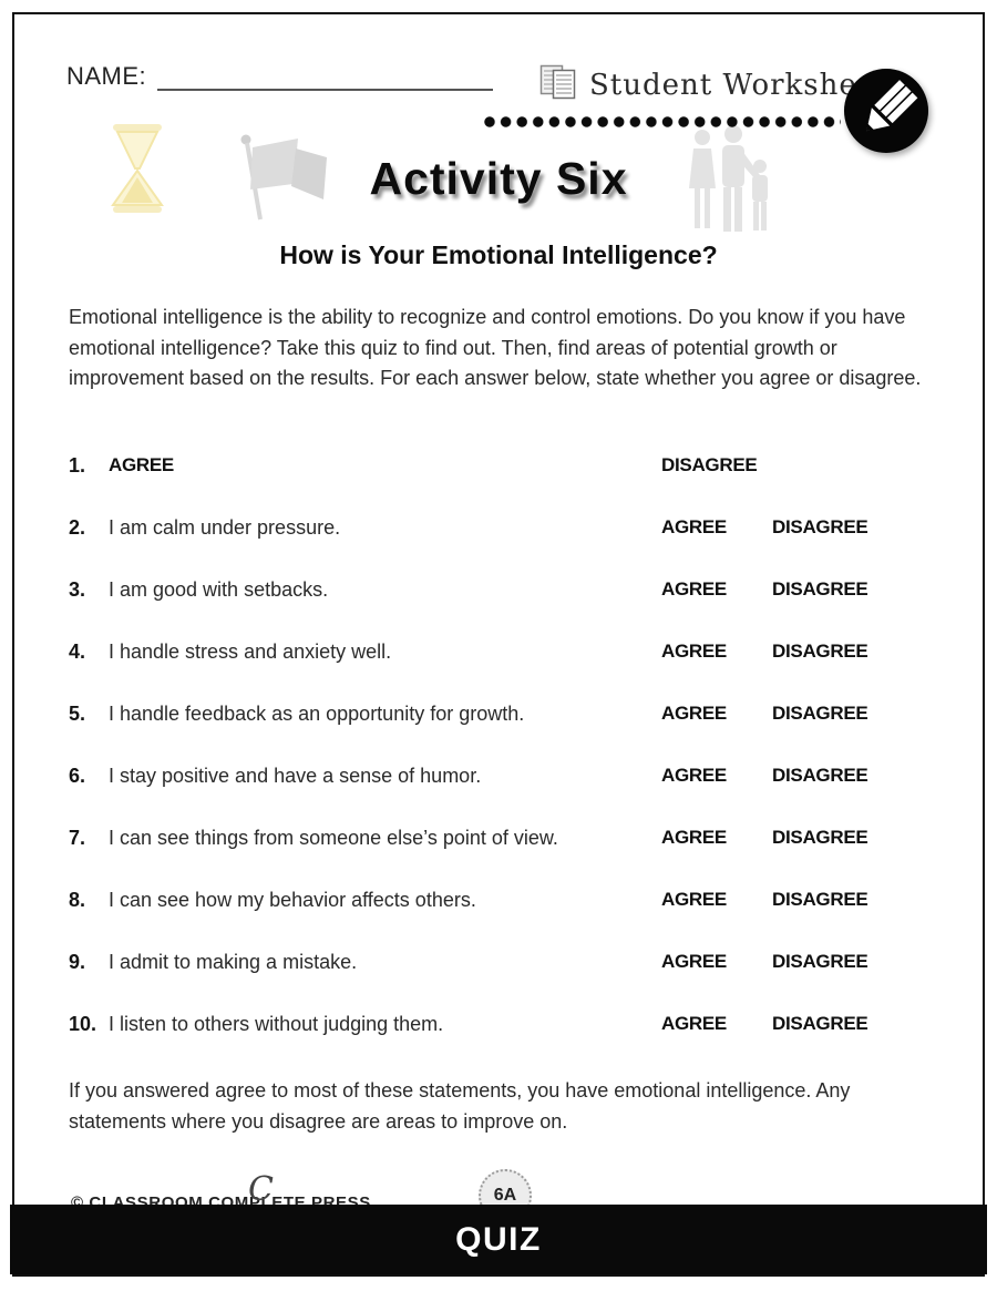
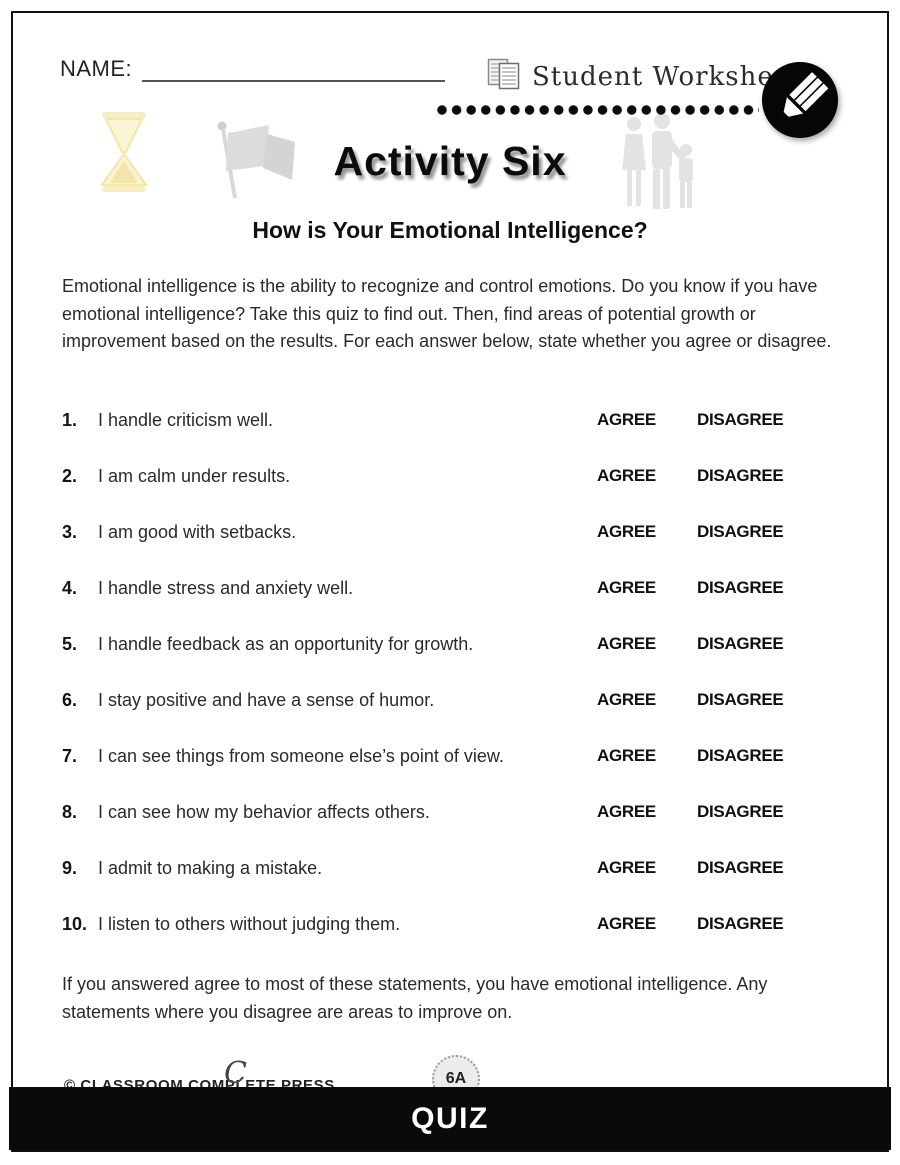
  NAME:
  Student Workshe
  Activity Six
  How is Your Emotional Intelligence?
  Emotional intelligence is the ability to recognize and control emotions. Do you know if you have emotional intelligence? Take this quiz to find out. Then, find areas of potential growth or improvement based on the results. For each answer below, state whether you agree or disagree.
  1.
+ I handle criticism well.
  AGREE
  DISAGREE
  2.
- I am calm under pressure.
+ I am calm under results.
  AGREE
  DISAGREE
  3.
  I am good with setbacks.
  AGREE
  DISAGREE
  4.
  I handle stress and anxiety well.
  AGREE
  DISAGREE
  5.
  I handle feedback as an opportunity for growth.
  AGREE
  DISAGREE
  6.
  I stay positive and have a sense of humor.
  AGREE
  DISAGREE
  7.
  I can see things from someone else’s point of view.
  AGREE
  DISAGREE
  8.
  I can see how my behavior affects others.
  AGREE
  DISAGREE
  9.
  I admit to making a mistake.
  AGREE
  DISAGREE
  10.
  I listen to others without judging them.
  AGREE
  DISAGREE
  If you answered agree to most of these statements, you have emotional intelligence. Any statements where you disagree are areas to improve on.
  © CLASSROOM COMPLETE PRESS
  C
  6A
  QUIZ
